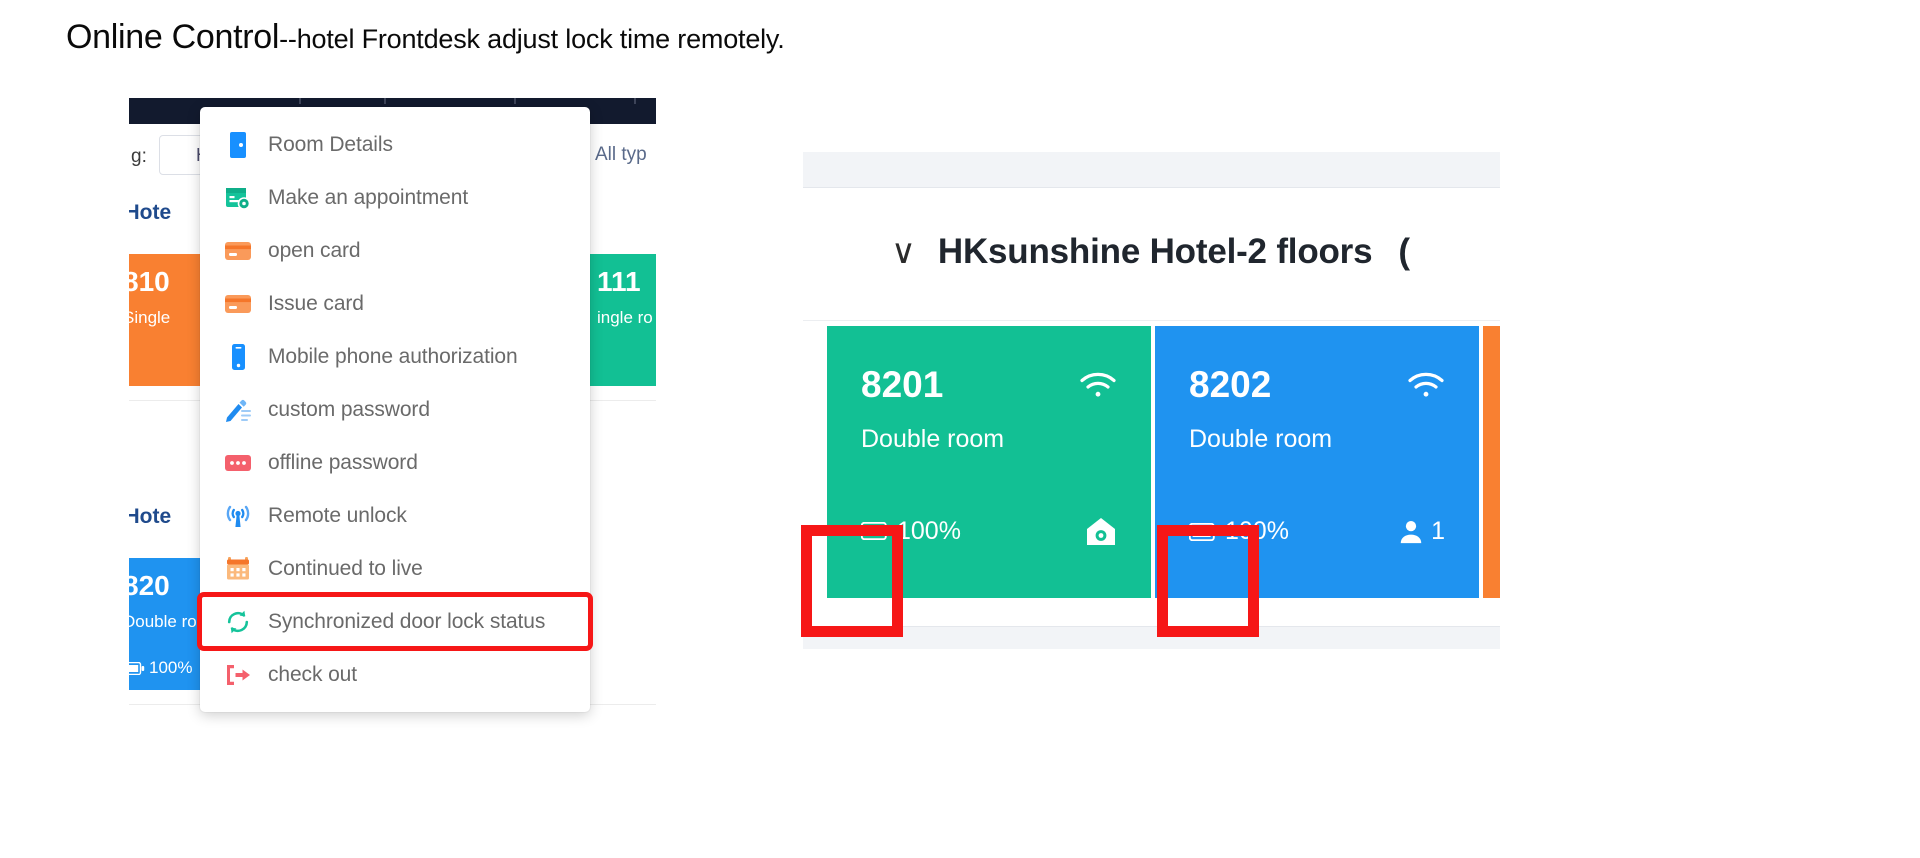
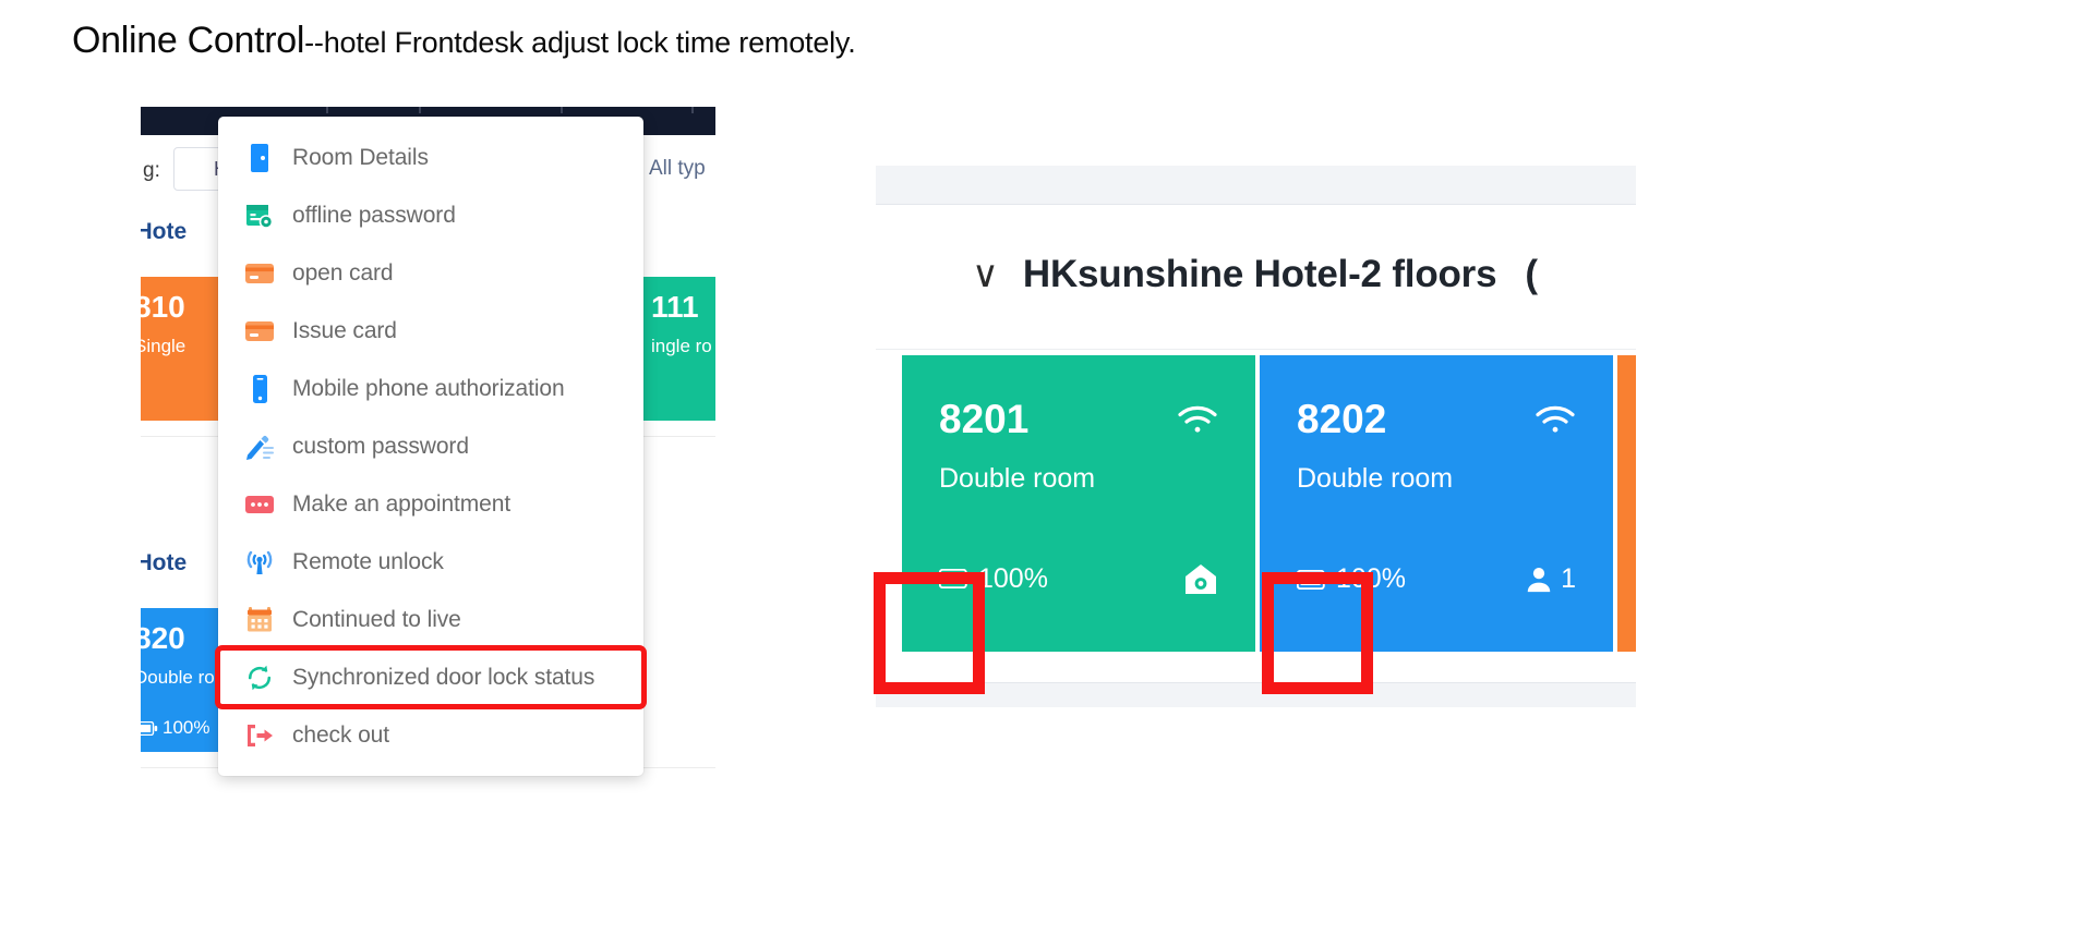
  Online Control--hotel Frontdesk adjust lock time remotely.
  g:
  All typ
  Hote
  810
  Single
  111
  ingle ro
  Hote
  820
  Double ro
  100%
  Room Details
- Make an appointment
+ offline password
  open card
  Issue card
  Mobile phone authorization
  custom password
- offline password
+ Make an appointment
  Remote unlock
  Continued to live
  Synchronized door lock status
  check out
  ∨
  HKsunshine Hotel-2 floors
  (
  8201
  Double room
  100%
  8202
  Double room
  100%
  1
